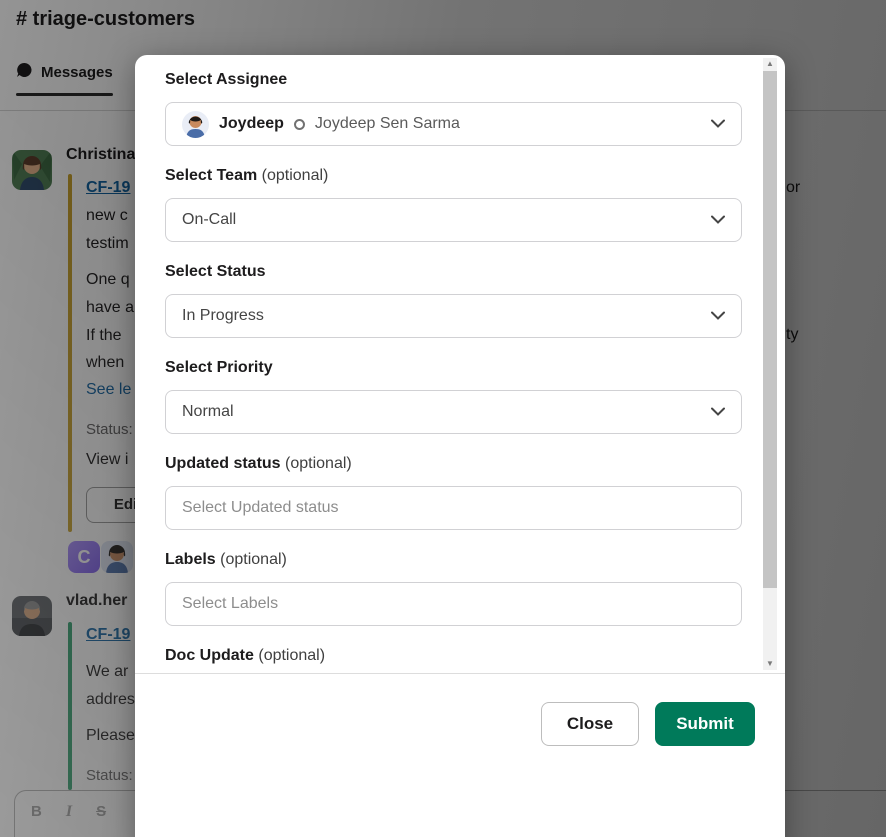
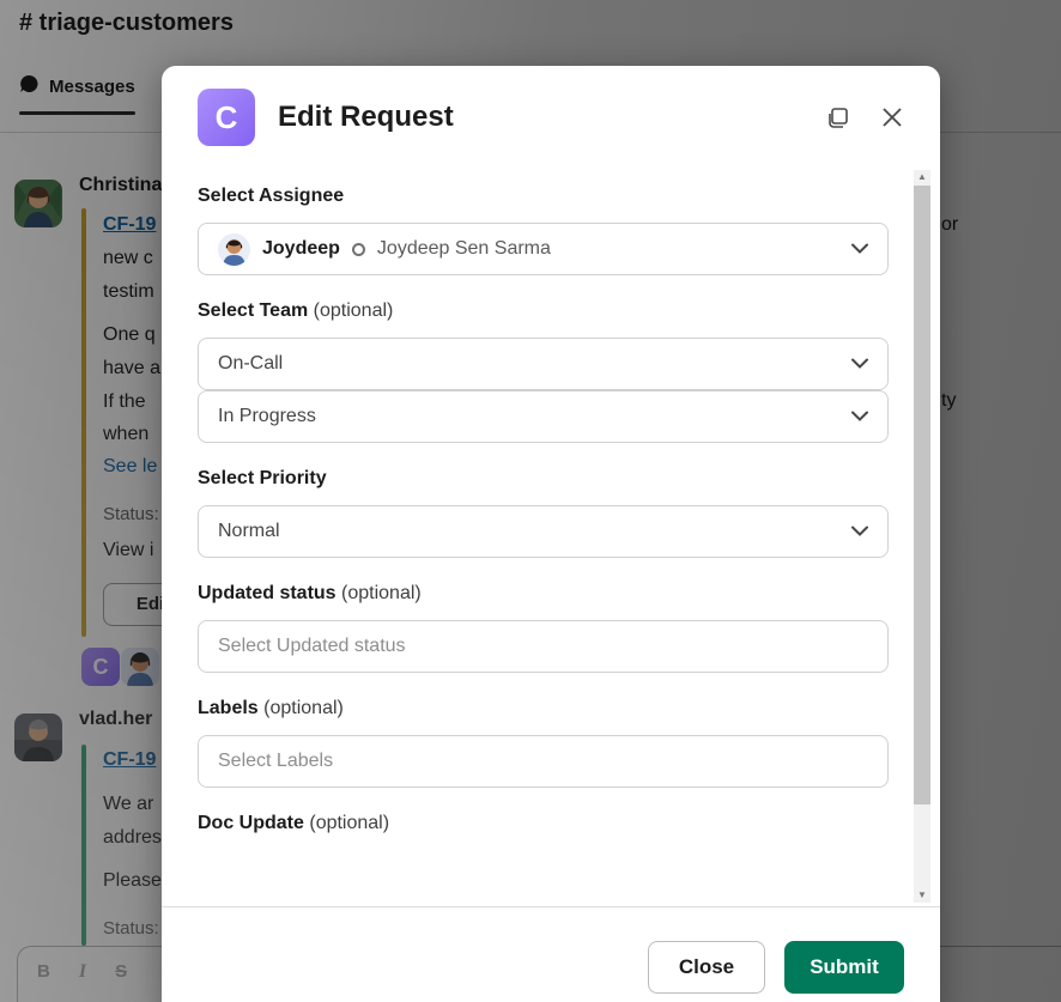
+ C
+ Edit Request
  Select Assignee
  Joydeep
  Joydeep Sen Sarma
  Select Team (optional)
  On-Call
- Select Status
  In Progress
  Select Priority
  Normal
  Updated status (optional)
  Select Updated status
  Labels (optional)
  Select Labels
  Doc Update (optional)
  ▲
  ▼
  Close
  Submit
